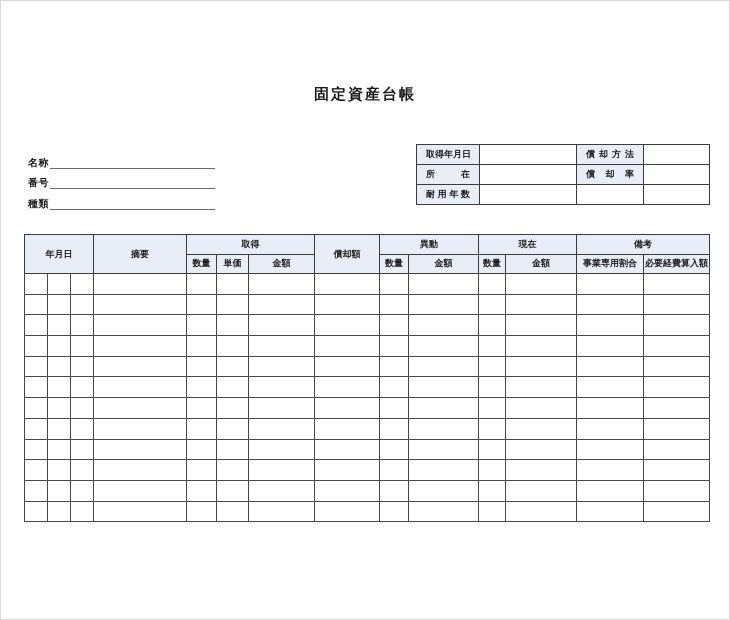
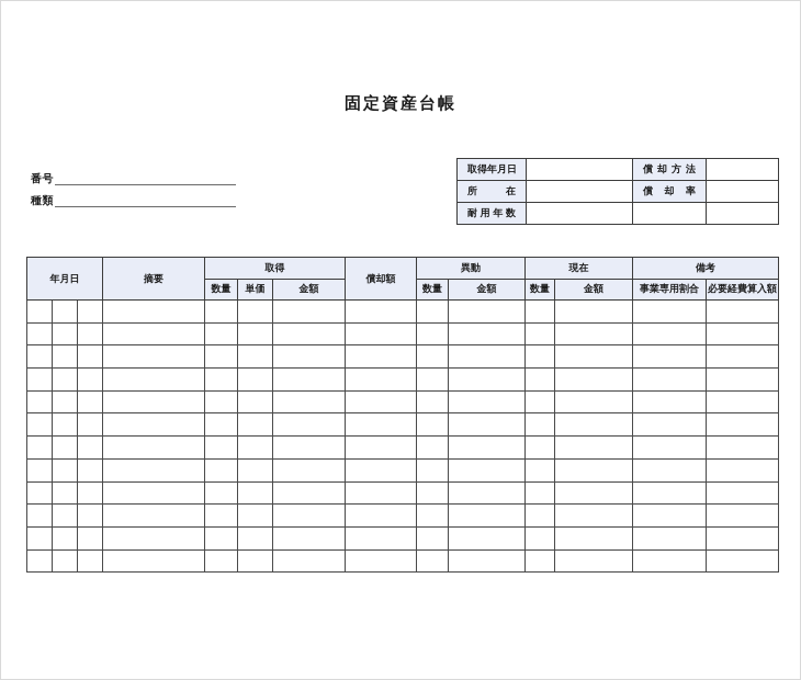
  固定資産台帳
- 名称
  番号
  種類
  取得年月日		償却方法
  所在		償却率
  耐用年数
  年月日	摘要	取得	償却額	異動	現在	備考
  数量	単価	金額	数量	金額	数量	金額	事業専用割合	必要経費算入額
